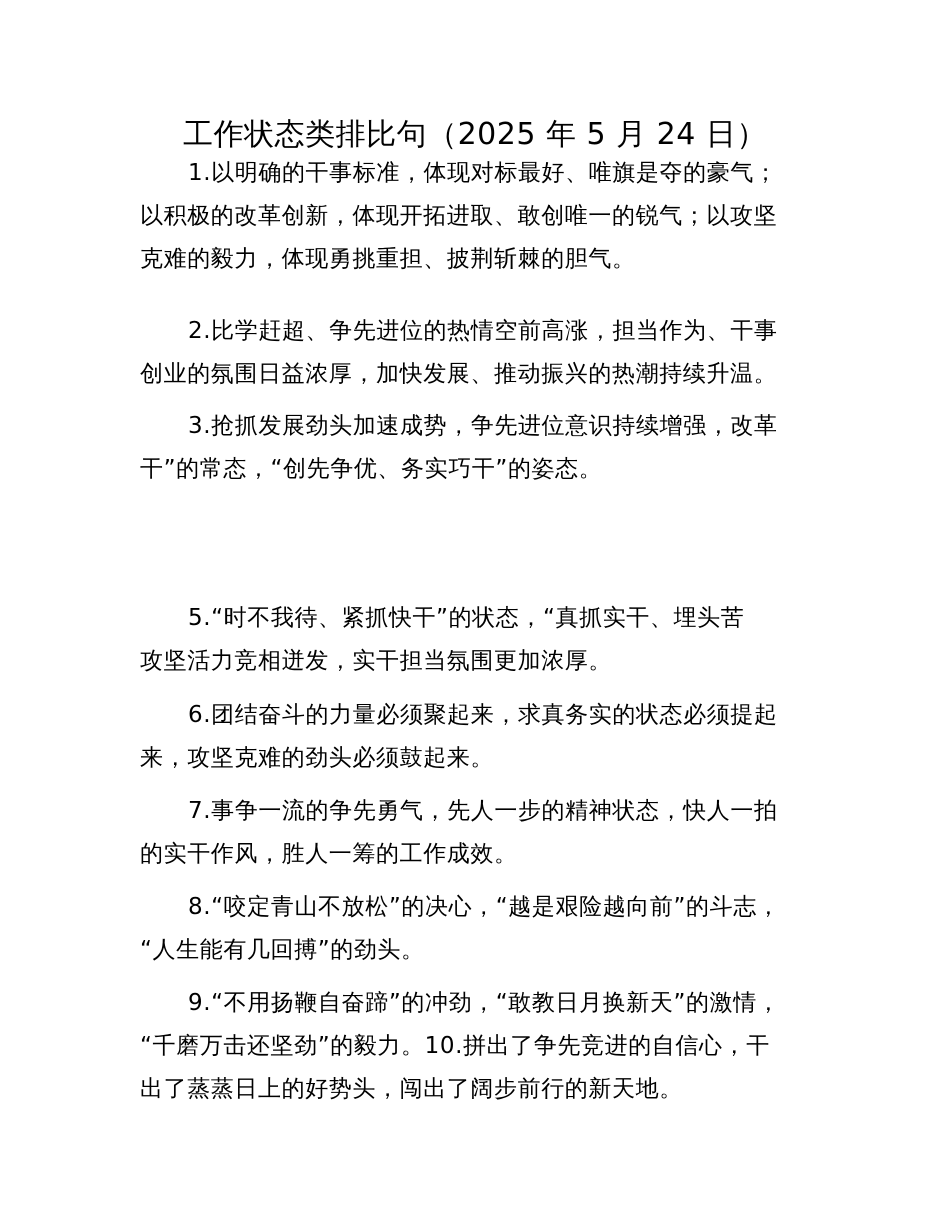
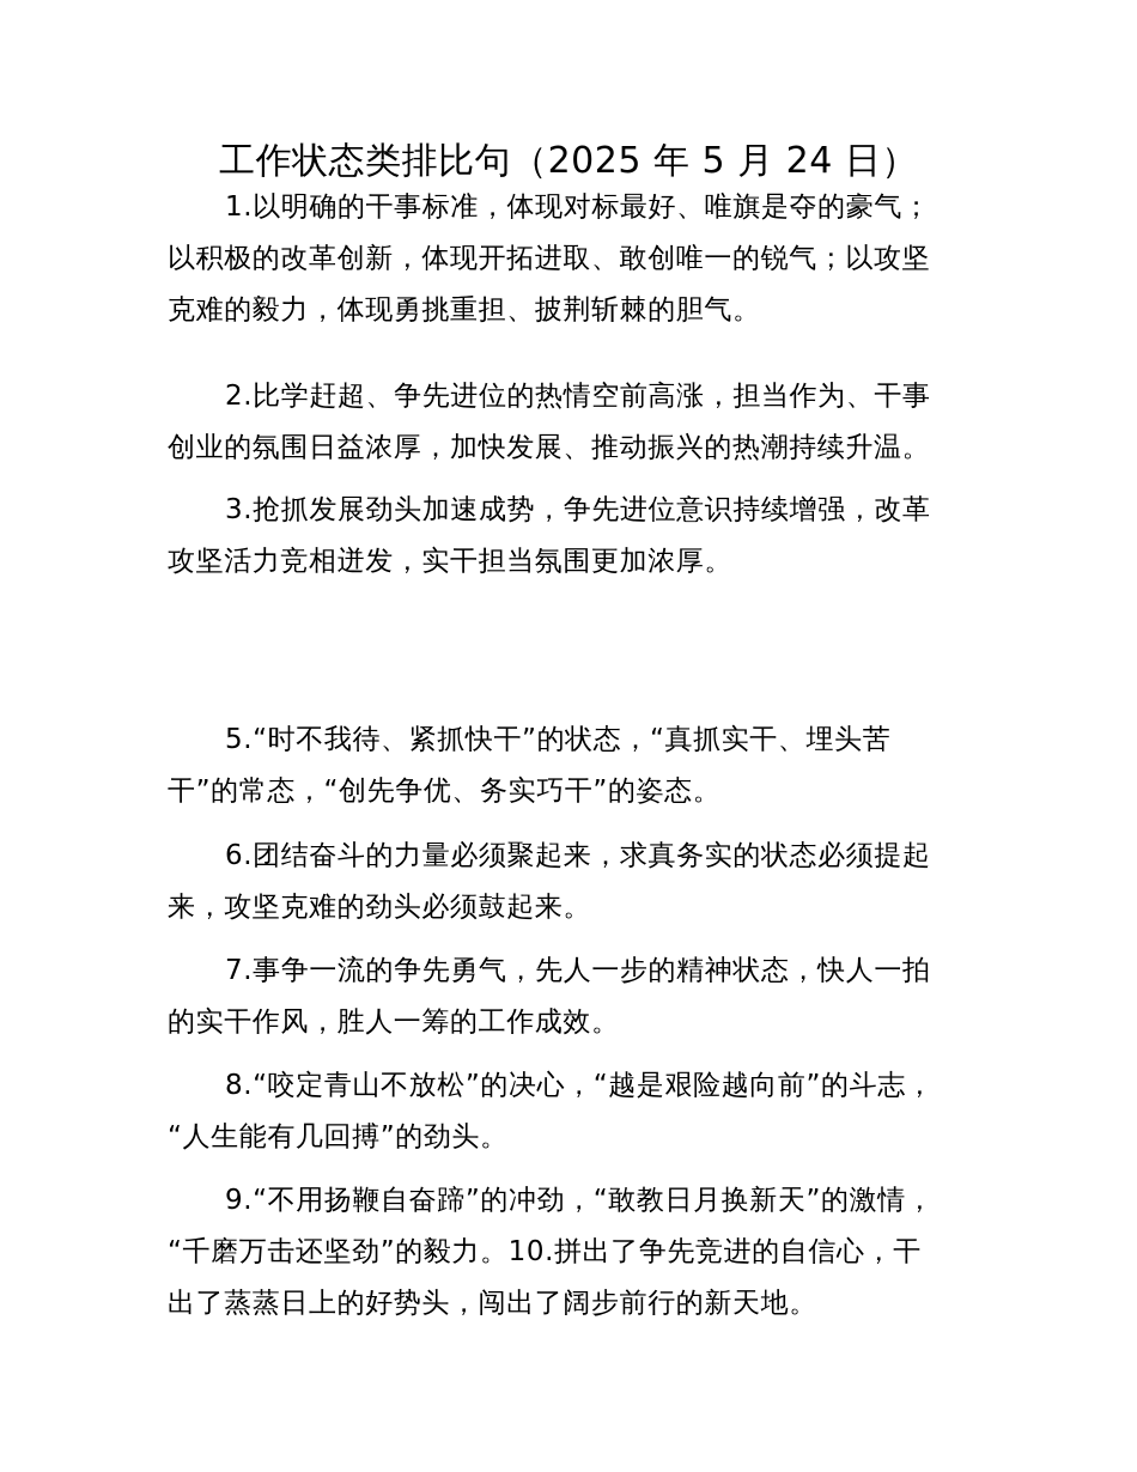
  工作状态类排比句（2025 年 5 月 24 日）
  1.以明确的干事标准，体现对标最好、唯旗是夺的豪气；
  以积极的改革创新，体现开拓进取、敢创唯一的锐气；以攻坚
  克难的毅力，体现勇挑重担、披荆斩棘的胆气。
  2.比学赶超、争先进位的热情空前高涨，担当作为、干事
  创业的氛围日益浓厚，加快发展、推动振兴的热潮持续升温。
  3.抢抓发展劲头加速成势，争先进位意识持续增强，改革
- 干”的常态，“创先争优、务实巧干”的姿态。
+ 攻坚活力竞相迸发，实干担当氛围更加浓厚。
  5.“时不我待、紧抓快干”的状态，“真抓实干、埋头苦
- 攻坚活力竞相迸发，实干担当氛围更加浓厚。
+ 干”的常态，“创先争优、务实巧干”的姿态。
  6.团结奋斗的力量必须聚起来，求真务实的状态必须提起
  来，攻坚克难的劲头必须鼓起来。
  7.事争一流的争先勇气，先人一步的精神状态，快人一拍
  的实干作风，胜人一筹的工作成效。
  8.“咬定青山不放松”的决心，“越是艰险越向前”的斗志，
  “人生能有几回搏”的劲头。
  9.“不用扬鞭自奋蹄”的冲劲，“敢教日月换新天”的激情，
  “千磨万击还坚劲”的毅力。10.拼出了争先竞进的自信心，干
  出了蒸蒸日上的好势头，闯出了阔步前行的新天地。
